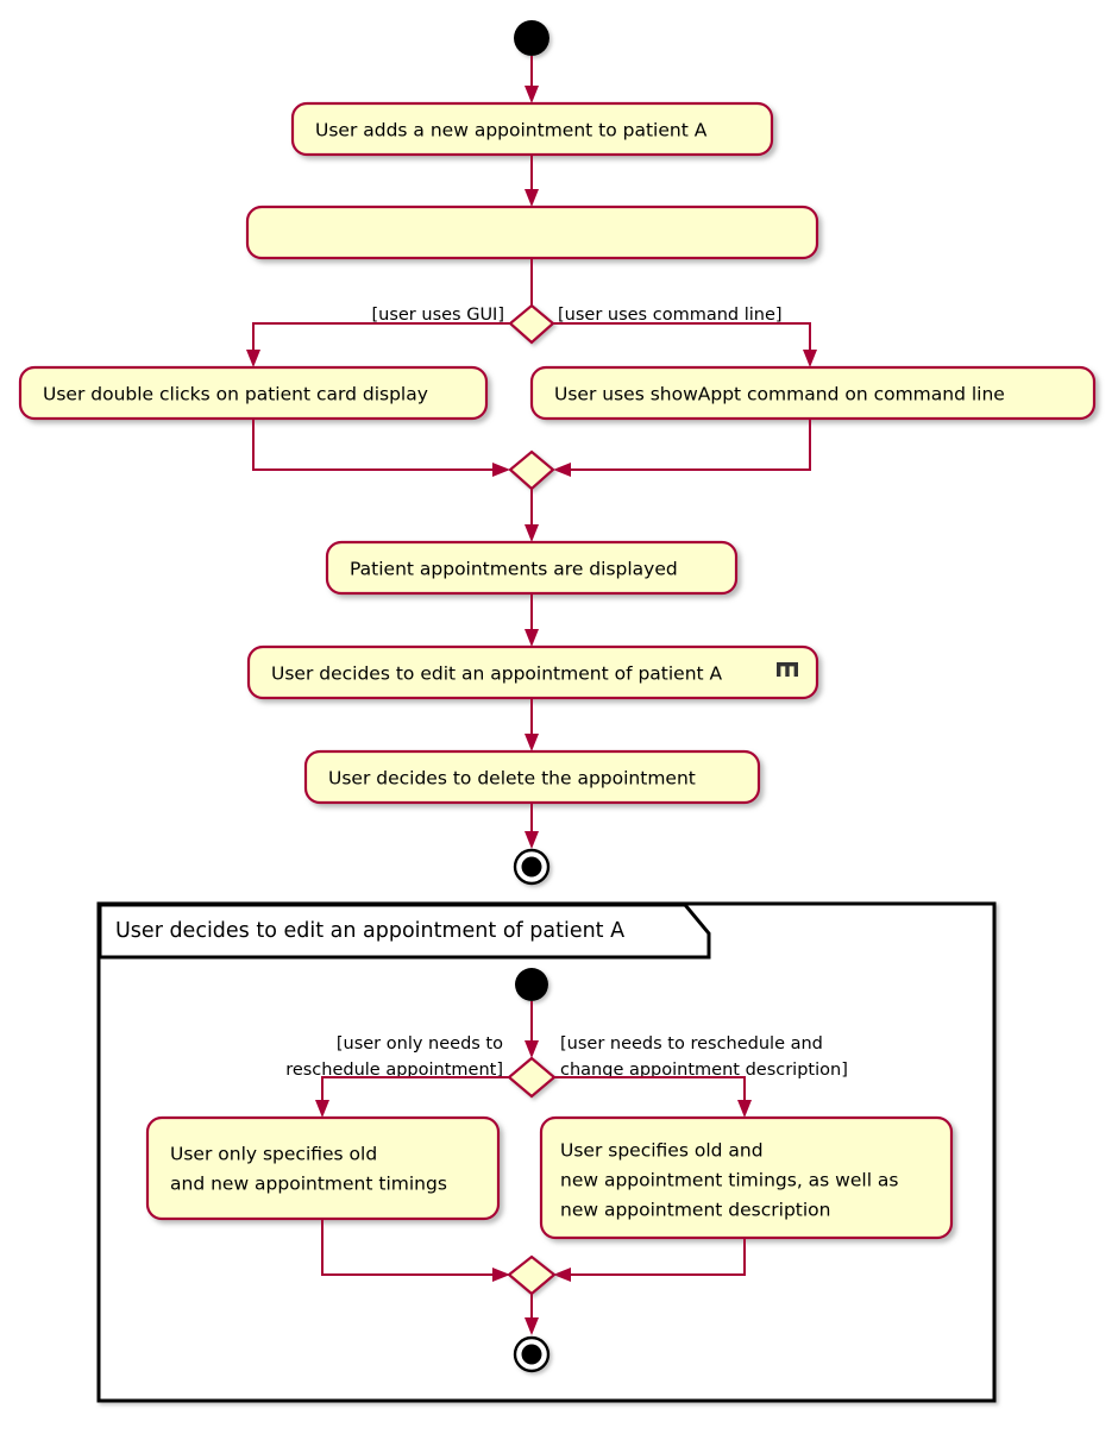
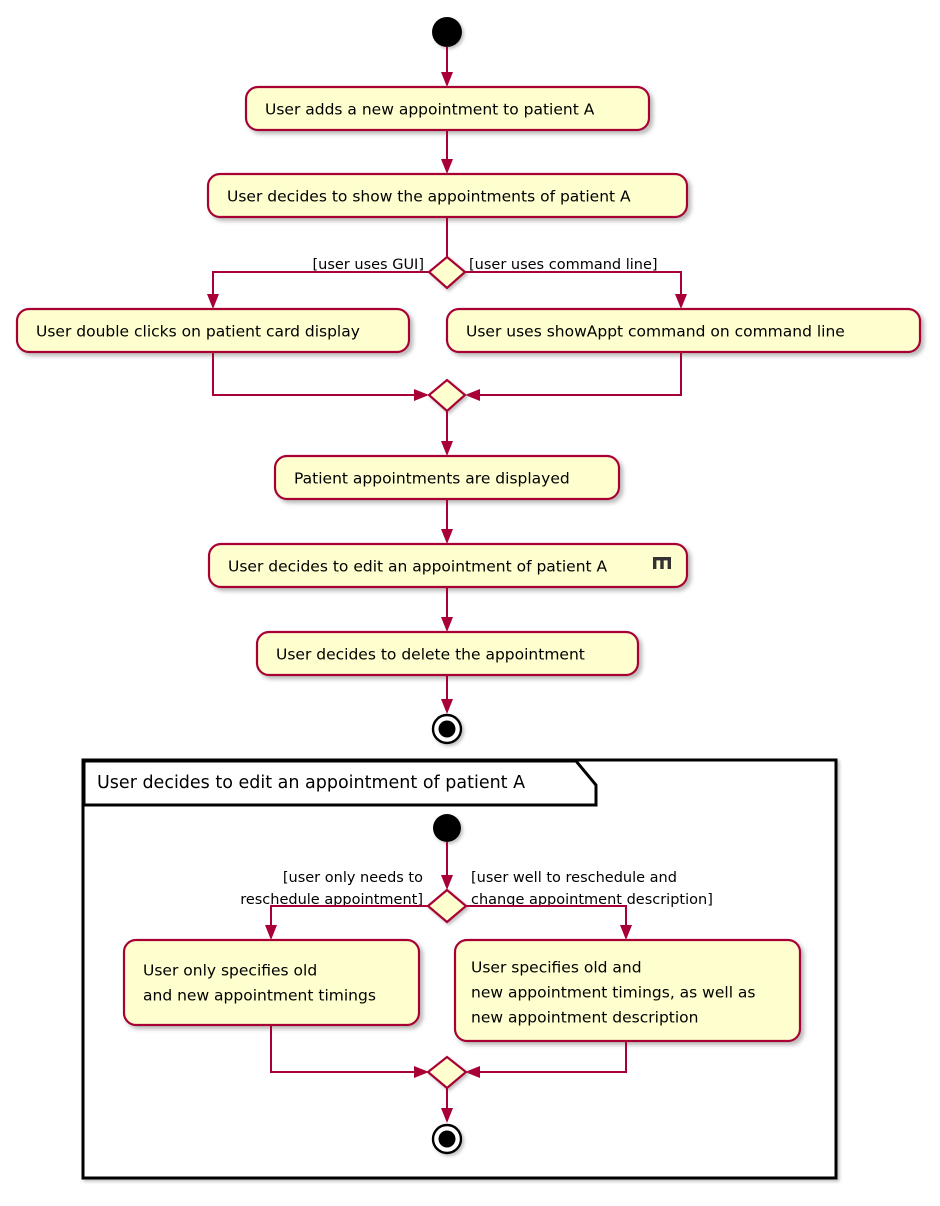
  User adds a new appointment to patient A
+ User decides to show the appointments of patient A
  [user uses GUI]
  [user uses command line]
  User double clicks on patient card display
  User uses showAppt command on command line
  Patient appointments are displayed
  User decides to edit an appointment of patient A
  User decides to delete the appointment
  User decides to edit an appointment of patient A
  [user only needs to
  reschedule appointment]
- [user needs to reschedule and
+ [user well to reschedule and
  change appointment description]
  User only specifies old
  and new appointment timings
  User specifies old and
  new appointment timings, as well as
  new appointment description
